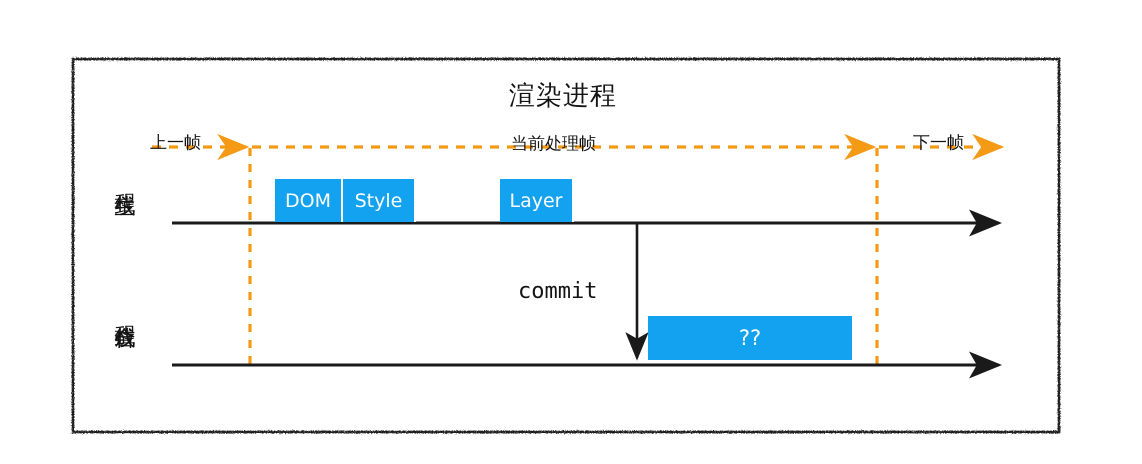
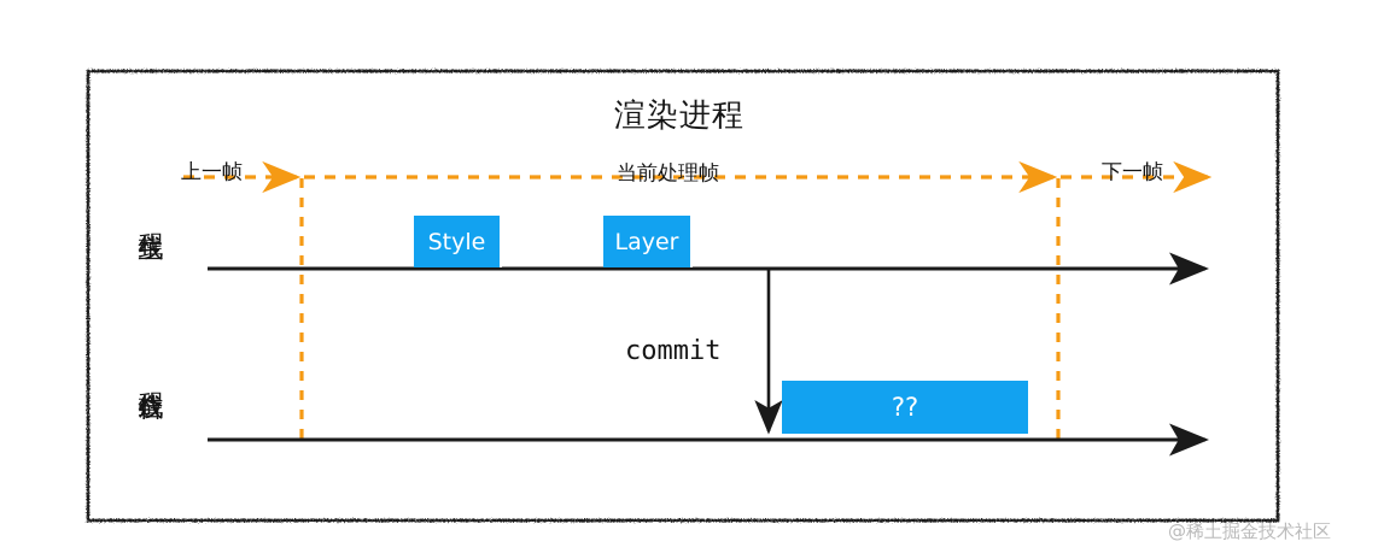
  渲染进程
  上一帧
  当前处理帧
  下一帧
- DOM
  Style
  Layer
  commit
  ??
+ @稀土掘金技术社区
